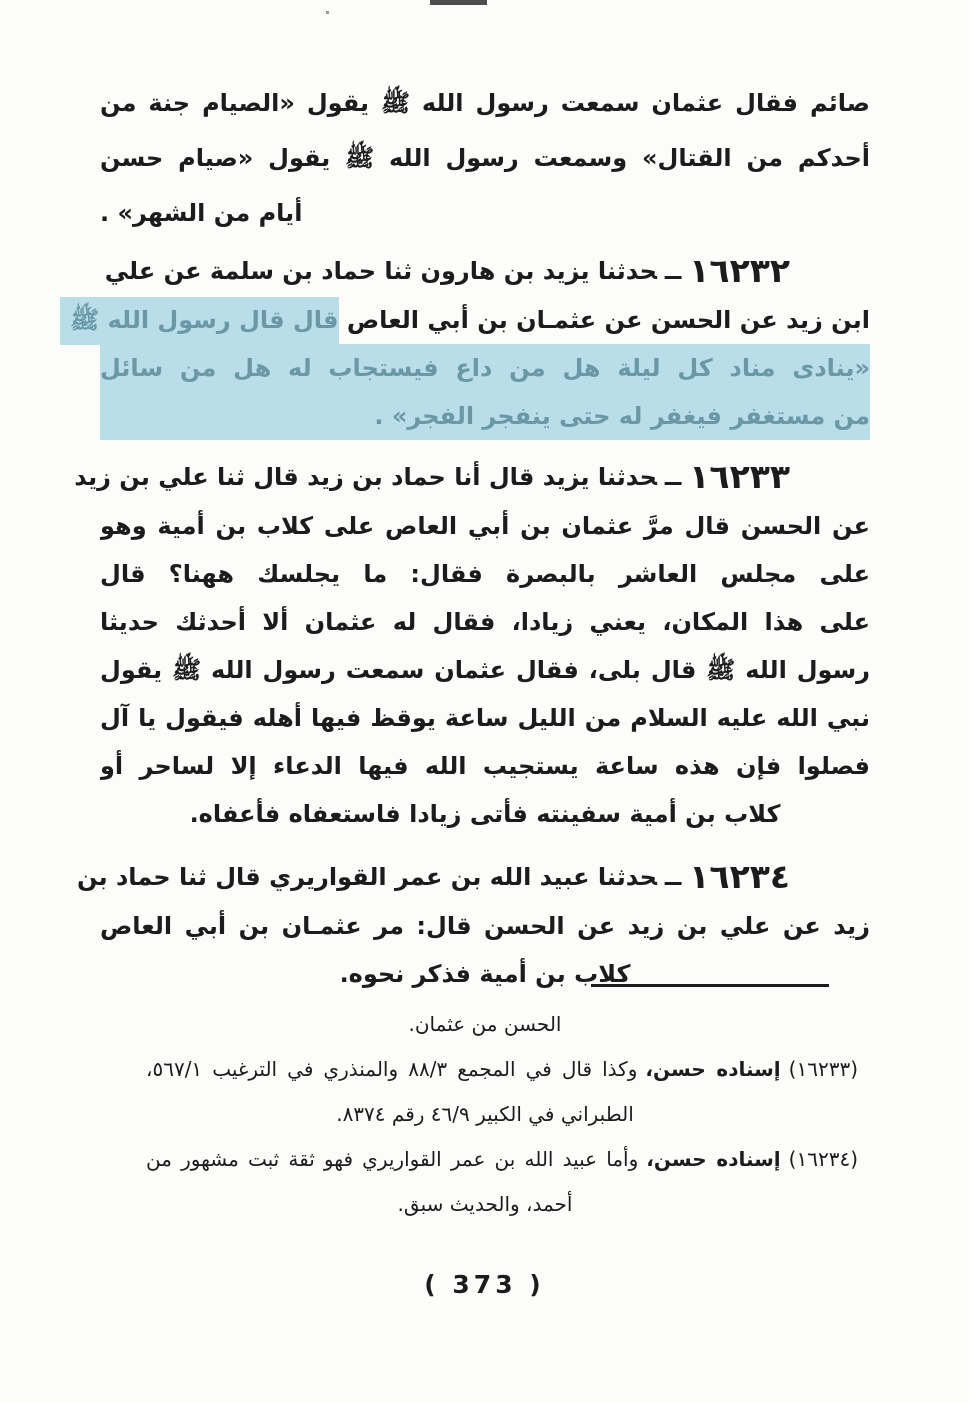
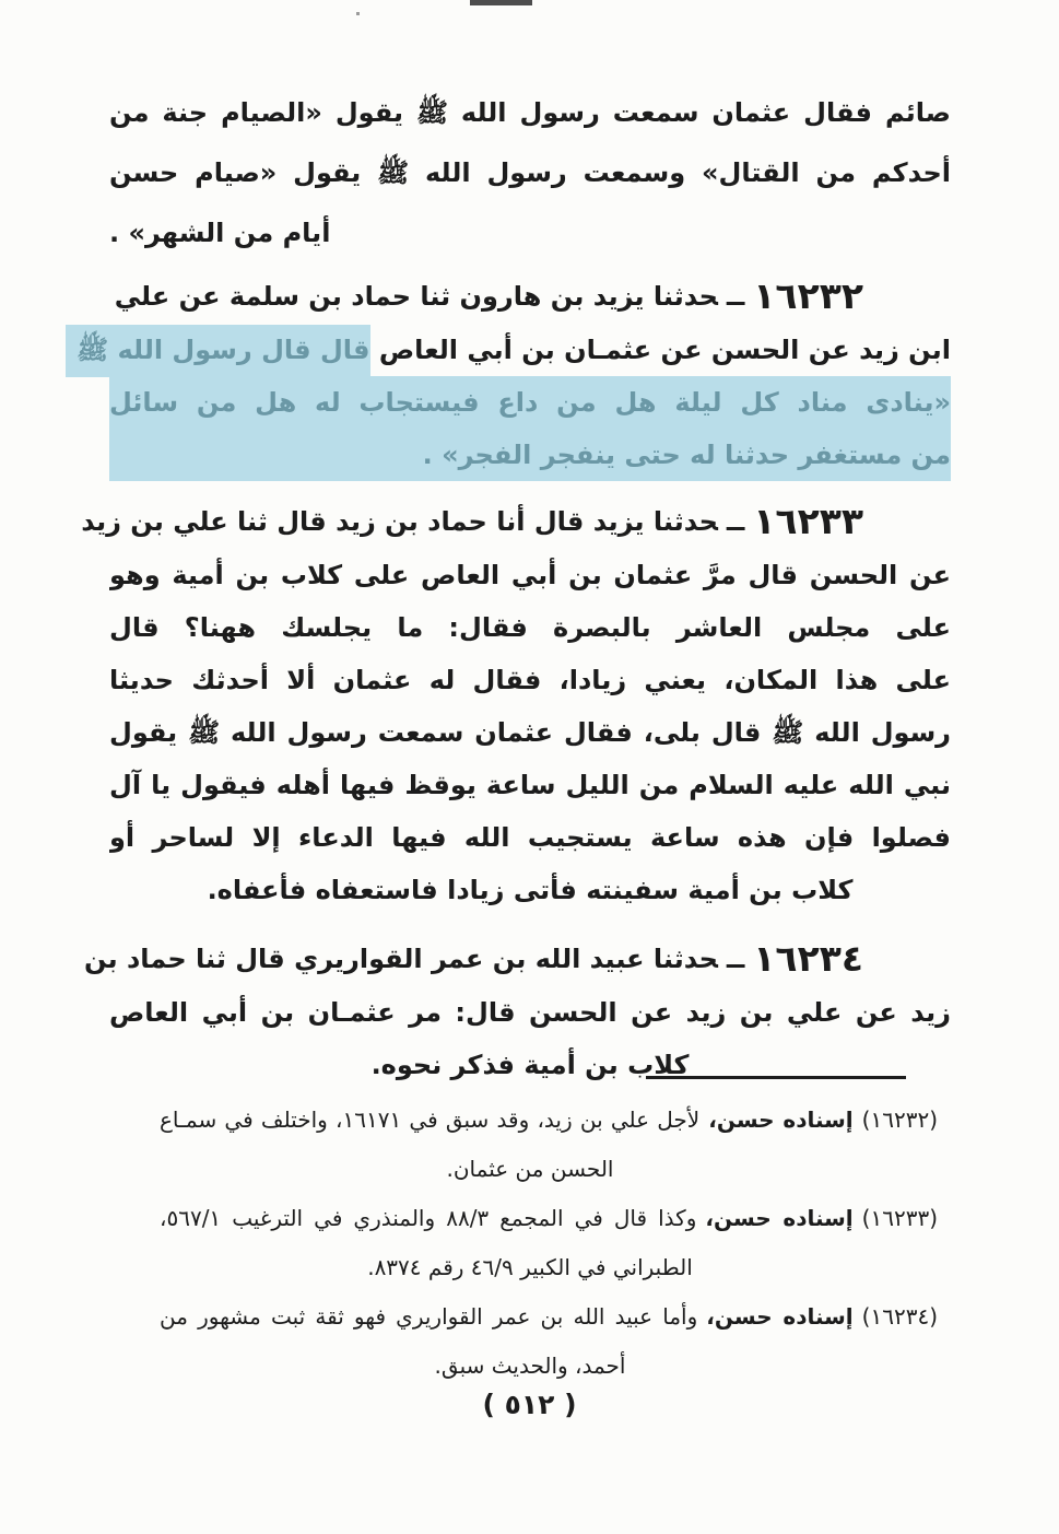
  صائم فقال عثمان سمعت رسول الله ﷺ يقول «الصيام جنة من
  أحدكم من القتال» وسمعت رسول الله ﷺ يقول «صيام حسن
  أيام من الشهر» .
  ١٦٢٣٢ــحدثنا يزيد بن هارون ثنا حماد بن سلمة عن علي
  ابن زيد عن الحسن عن عثمـان بن أبي العاص قال قال رسول الله ﷺ
  «ينادى مناد كل ليلة هل من داع فيستجاب له هل من سائل
- من مستغفر فيغفر له حتى ينفجر الفجر» .
+ من مستغفر حدثنا له حتى ينفجر الفجر» .
  ١٦٢٣٣ــحدثنا يزيد قال أنا حماد بن زيد قال ثنا علي بن زيد
  عن الحسن قال مرَّ عثمان بن أبي العاص على كلاب بن أمية وهو
  على مجلس العاشر بالبصرة فقال: ما يجلسك ههنا؟ قال
  على هذا المكان، يعني زيادا، فقال له عثمان ألا أحدثك حديثا
  رسول الله ﷺ قال بلى، فقال عثمان سمعت رسول الله ﷺ يقول
  نبي الله عليه السلام من الليل ساعة يوقظ فيها أهله فيقول يا آل
  فصلوا فإن هذه ساعة يستجيب الله فيها الدعاء إلا لساحر أو
  كلاب بن أمية سفينته فأتى زيادا فاستعفاه فأعفاه.
  ١٦٢٣٤ــحدثنا عبيد الله بن عمر القواريري قال ثنا حماد بن
  زيد عن علي بن زيد عن الحسن قال: مر عثمـان بن أبي العاص
  كلاب بن أمية فذكر نحوه.
+ (١٦٢٣٢)إسناده حسن،لأجل علي بن زيد، وقد سبق في ١٦١٧١، واختلف في سمـاع
  الحسن من عثمان.
  (١٦٢٣٣)إسناده حسن،وكذا قال في المجمع ٨٨/٣ والمنذري في الترغيب ٥٦٧/١،
  الطبراني في الكبير ٤٦/٩ رقم ٨٣٧٤.
  (١٦٢٣٤)إسناده حسن،وأما عبيد الله بن عمر القواريري فهو ثقة ثبت مشهور من
  أحمد، والحديث سبق.
- ( 373 )
+ ( ٥١٢ )
